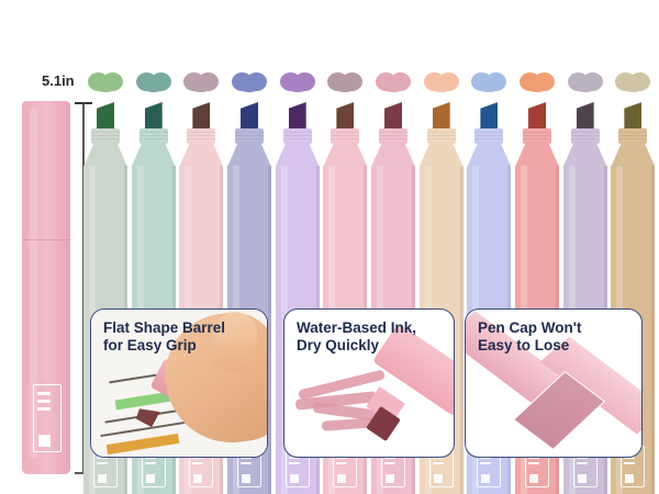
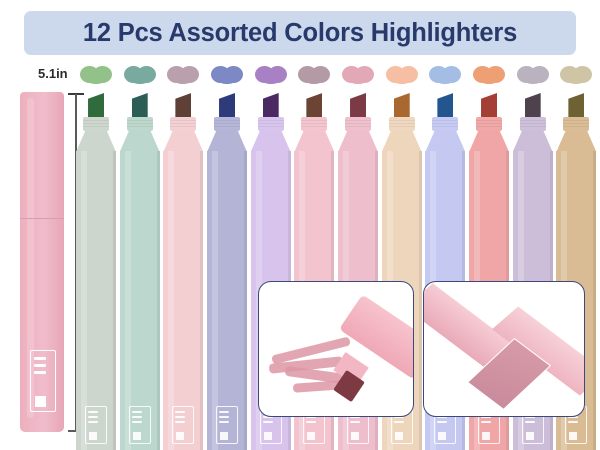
+ 12 Pcs Assorted Colors Highlighters
  5.1in
- Flat Shape Barrel
- for Easy Grip
- Water-Based Ink,
- Dry Quickly
- Pen Cap Won't
- Easy to Lose
